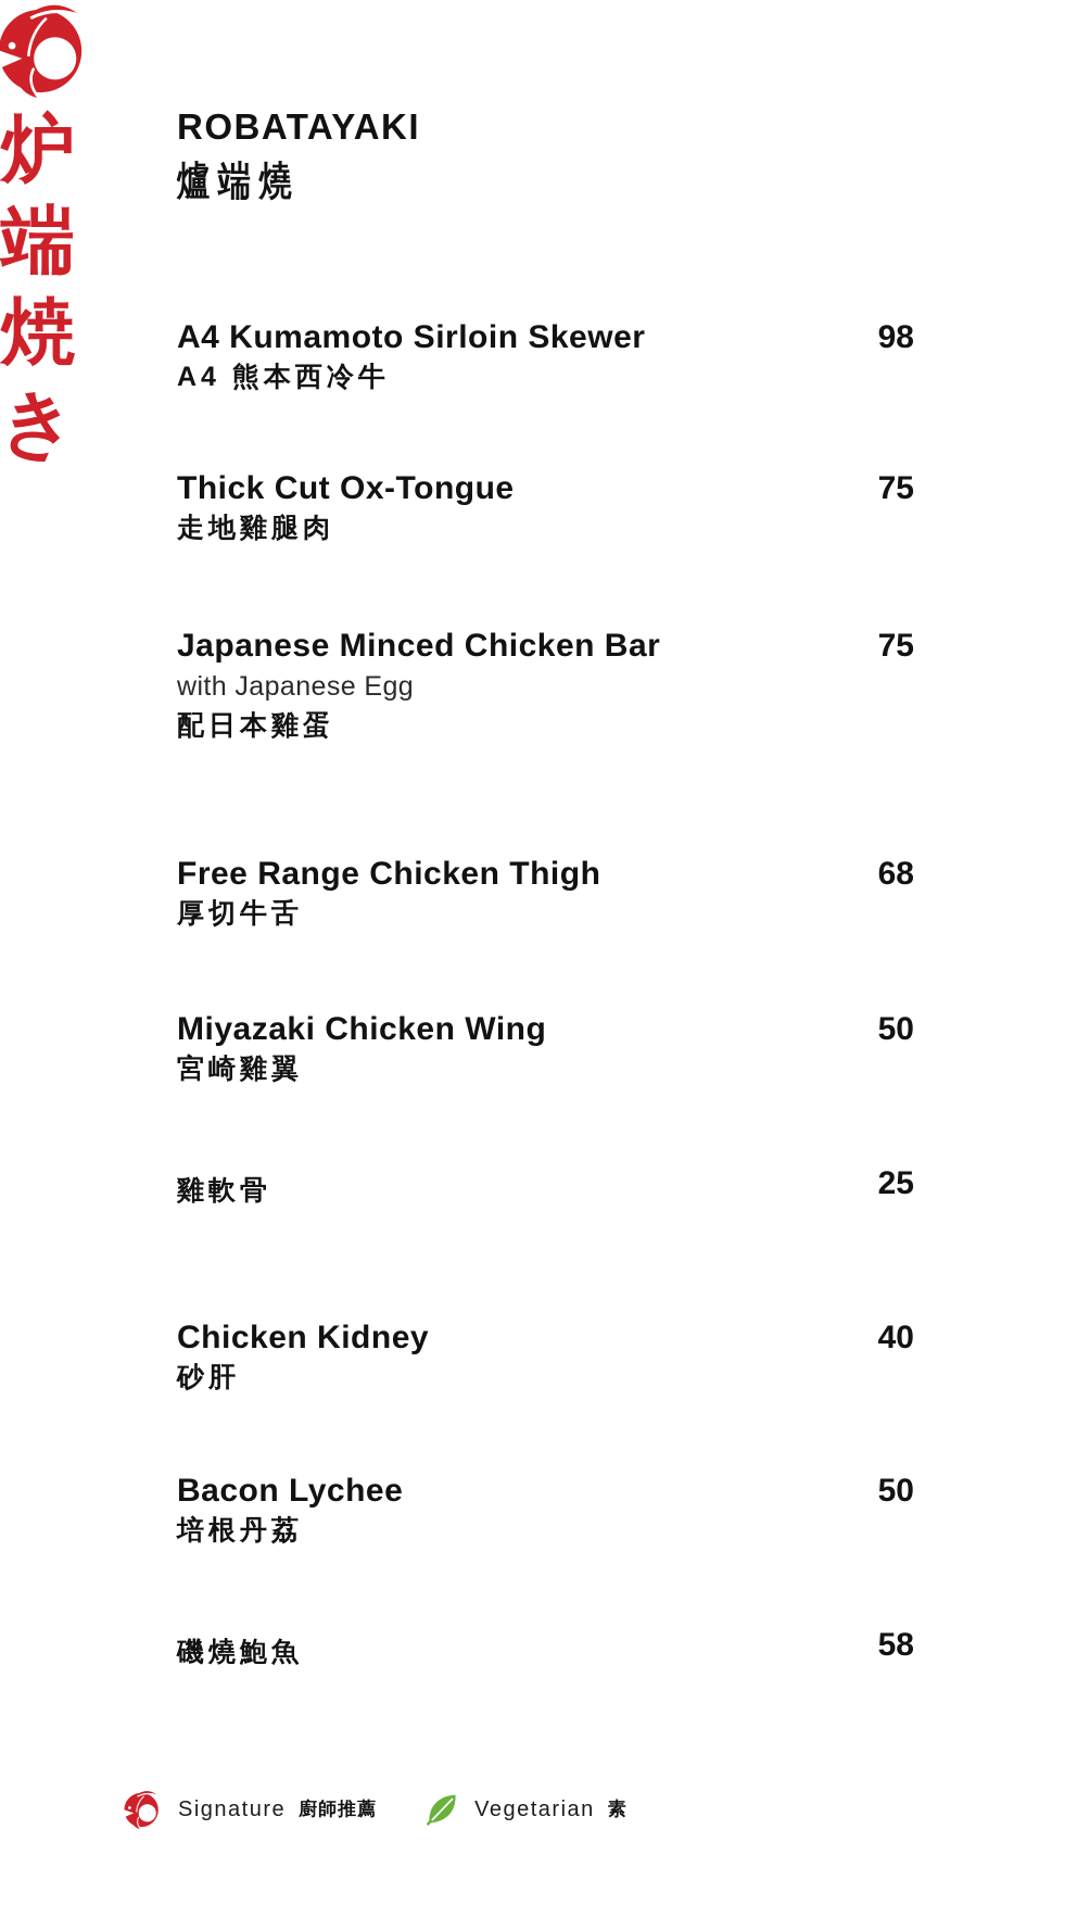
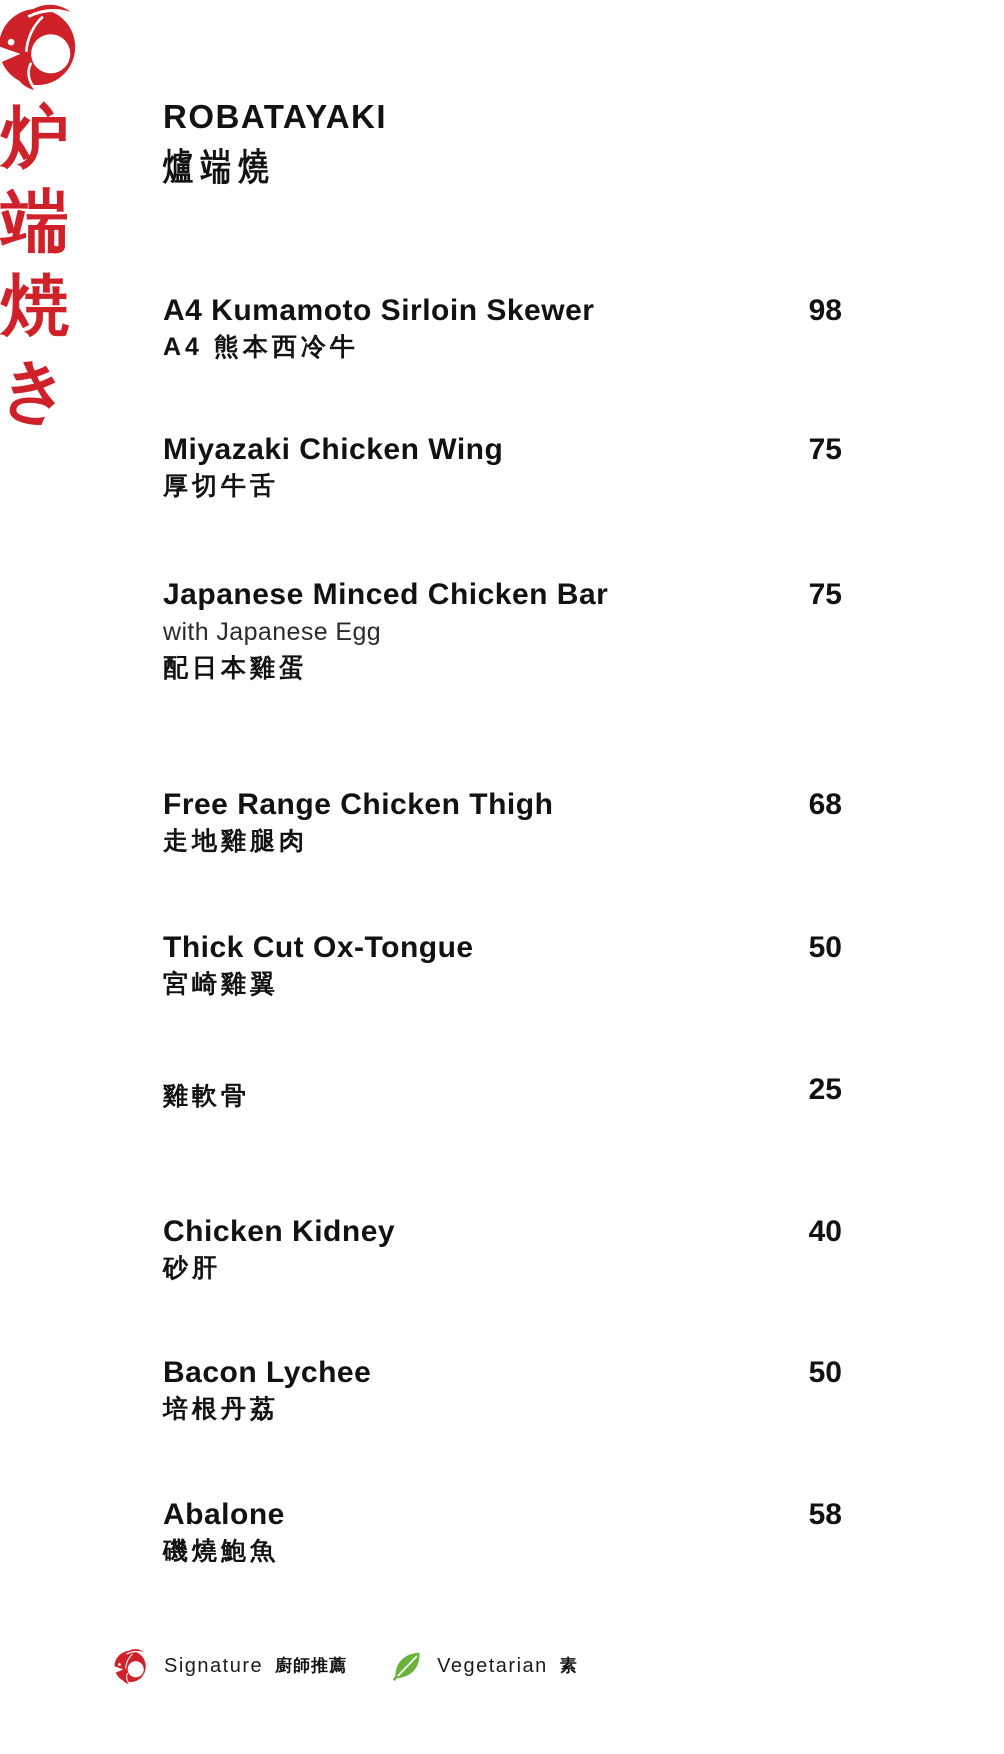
  炉
  端
  焼
  き
  ROBATAYAKI
  爐端燒
  A4 Kumamoto Sirloin Skewer
  A4 熊本西冷牛
  98
- Thick Cut Ox-Tongue
+ Miyazaki Chicken Wing
- 走地雞腿肉
+ 厚切牛舌
  75
  Japanese Minced Chicken Bar
  with Japanese Egg
  配日本雞蛋
  75
  Free Range Chicken Thigh
- 厚切牛舌
+ 走地雞腿肉
  68
- Miyazaki Chicken Wing
+ Thick Cut Ox-Tongue
  宮崎雞翼
  50
  雞軟骨
  25
  Chicken Kidney
  砂肝
  40
  Bacon Lychee
  培根丹荔
  50
+ Abalone
  磯燒鮑魚
  58
  Signature
  廚師推薦
  Vegetarian
  素
